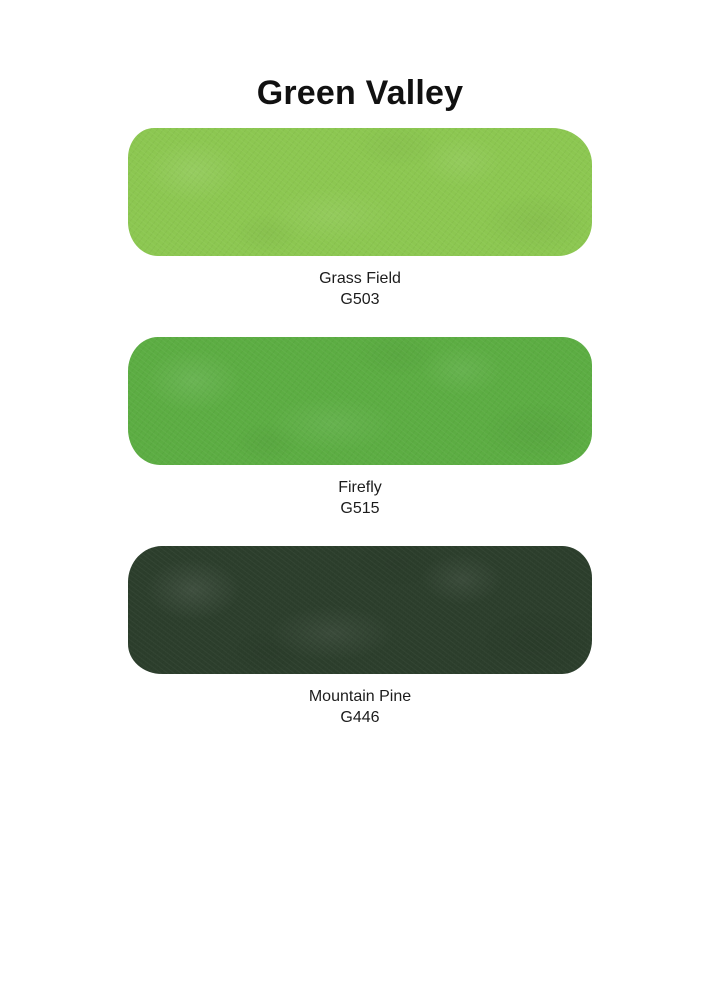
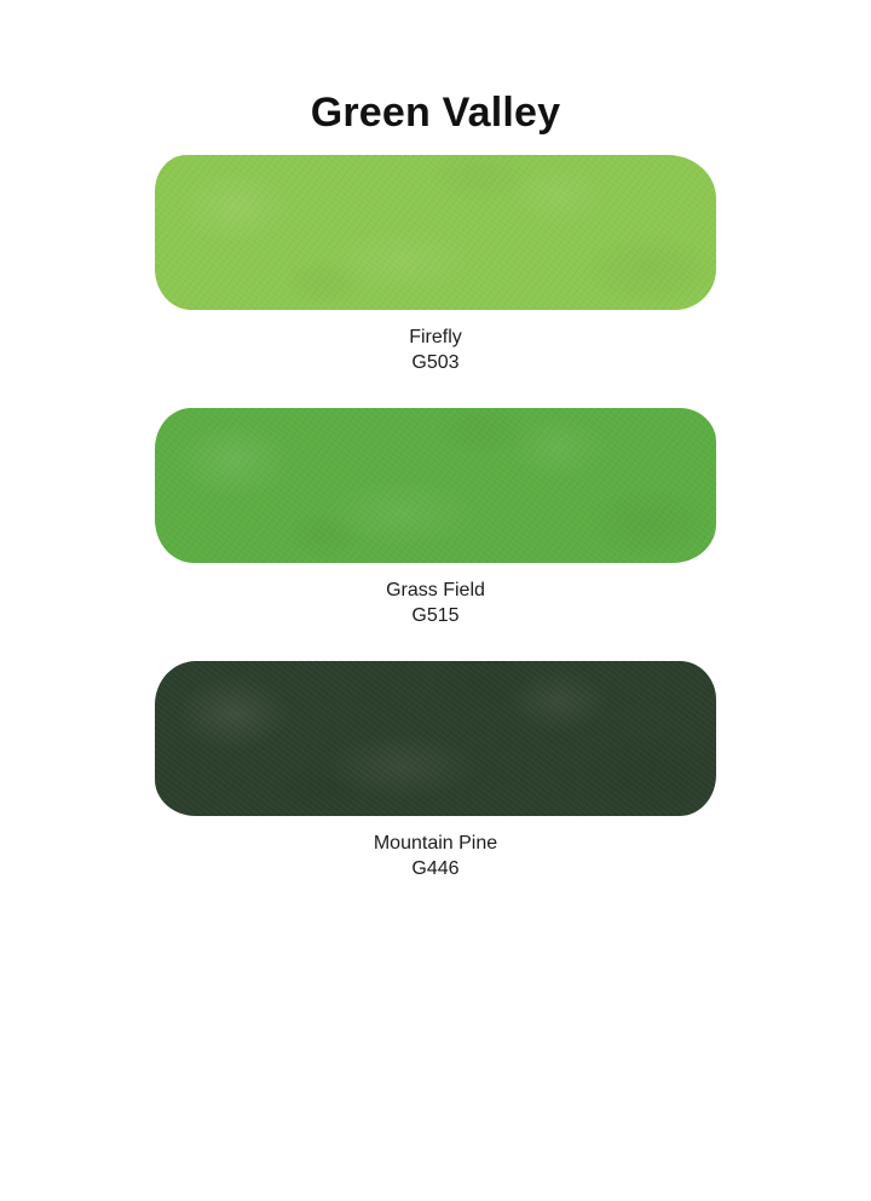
  Green Valley
- Grass Field
+ Firefly
  G503
- Firefly
+ Grass Field
  G515
  Mountain Pine
  G446
